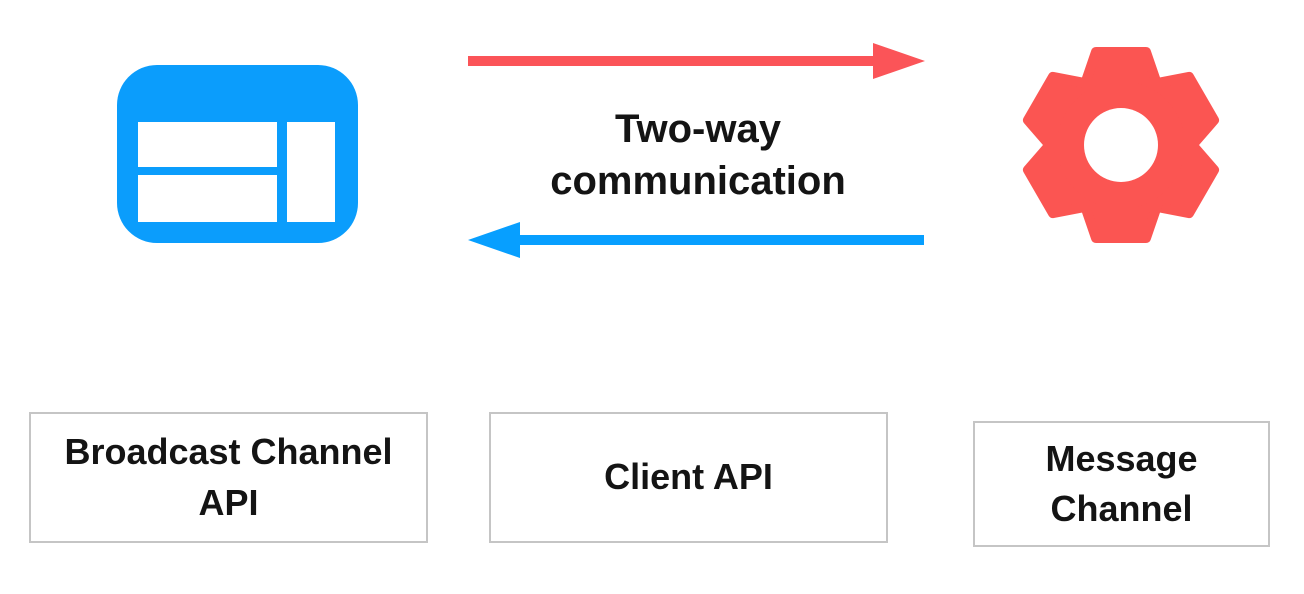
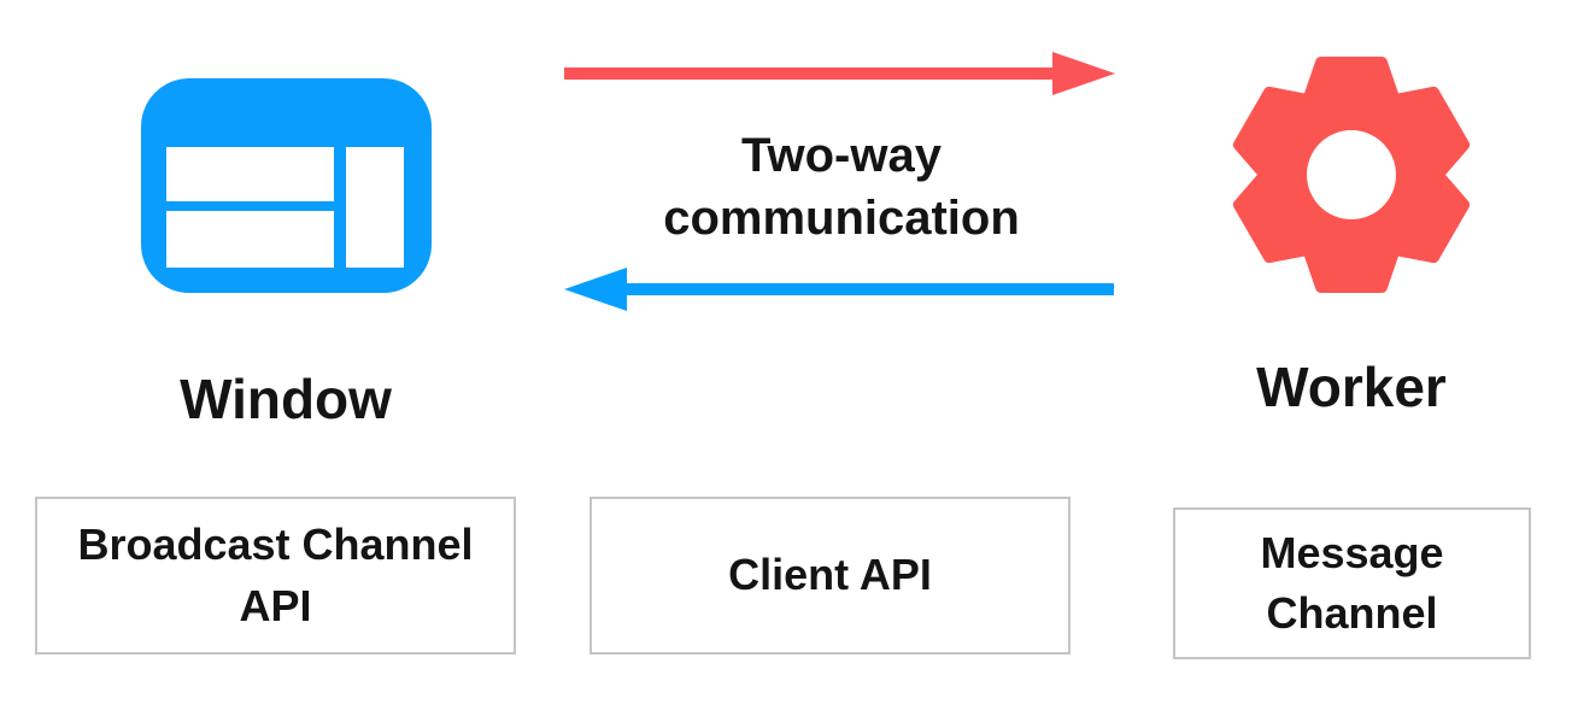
+ Window
+ Worker
  Two-way
  communication
  Broadcast Channel
  API
  Client API
  Message
  Channel
